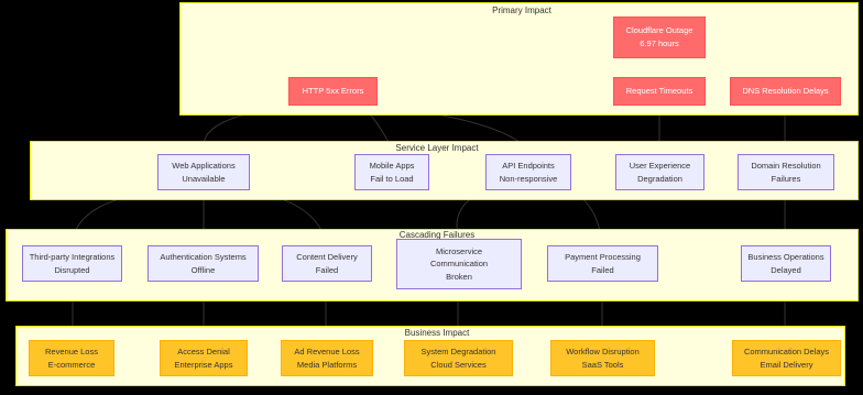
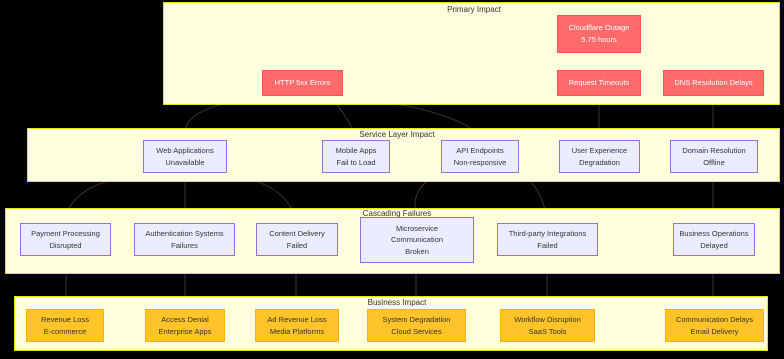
  Primary Impact
  Service Layer Impact
  Cascading Failures
  Business Impact
  Cloudflare Outage
- 6.97 hours
+ 5.75 hours
  HTTP 5xx Errors
  Request Timeouts
  DNS Resolution Delays
  Web Applications
  Unavailable
  Mobile Apps
  Fail to Load
  API Endpoints
  Non-responsive
  User Experience
  Degradation
  Domain Resolution
- Failures
+ Offline
- Third-party Integrations
+ Payment Processing
  Disrupted
  Authentication Systems
- Offline
+ Failures
  Content Delivery
  Failed
  Microservice
  Communication
  Broken
- Payment Processing
+ Third-party Integrations
  Failed
  Business Operations
  Delayed
  Revenue Loss
  E-commerce
  Access Denial
  Enterprise Apps
  Ad Revenue Loss
  Media Platforms
  System Degradation
  Cloud Services
  Workflow Disruption
  SaaS Tools
  Communication Delays
  Email Delivery
